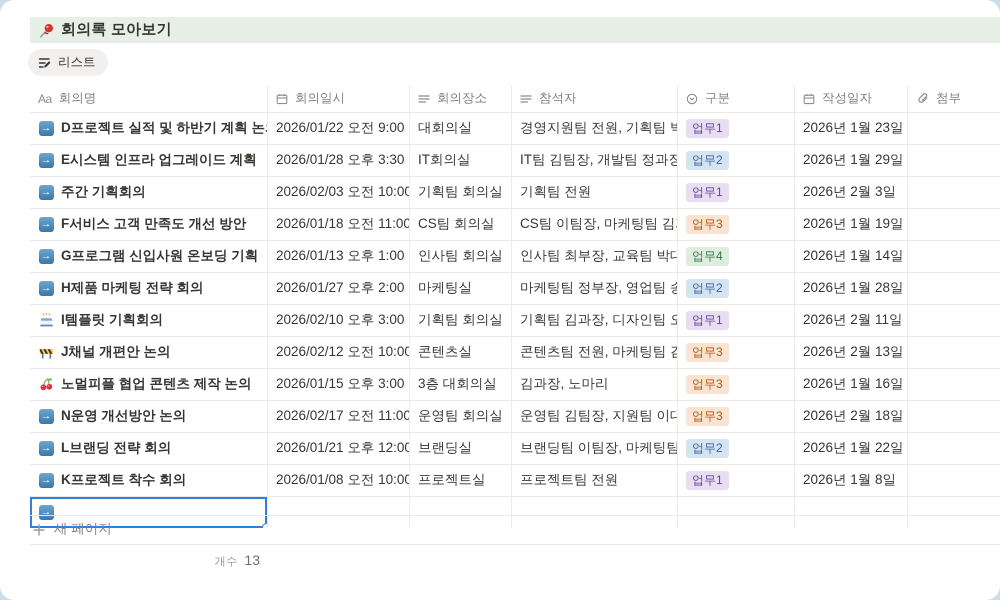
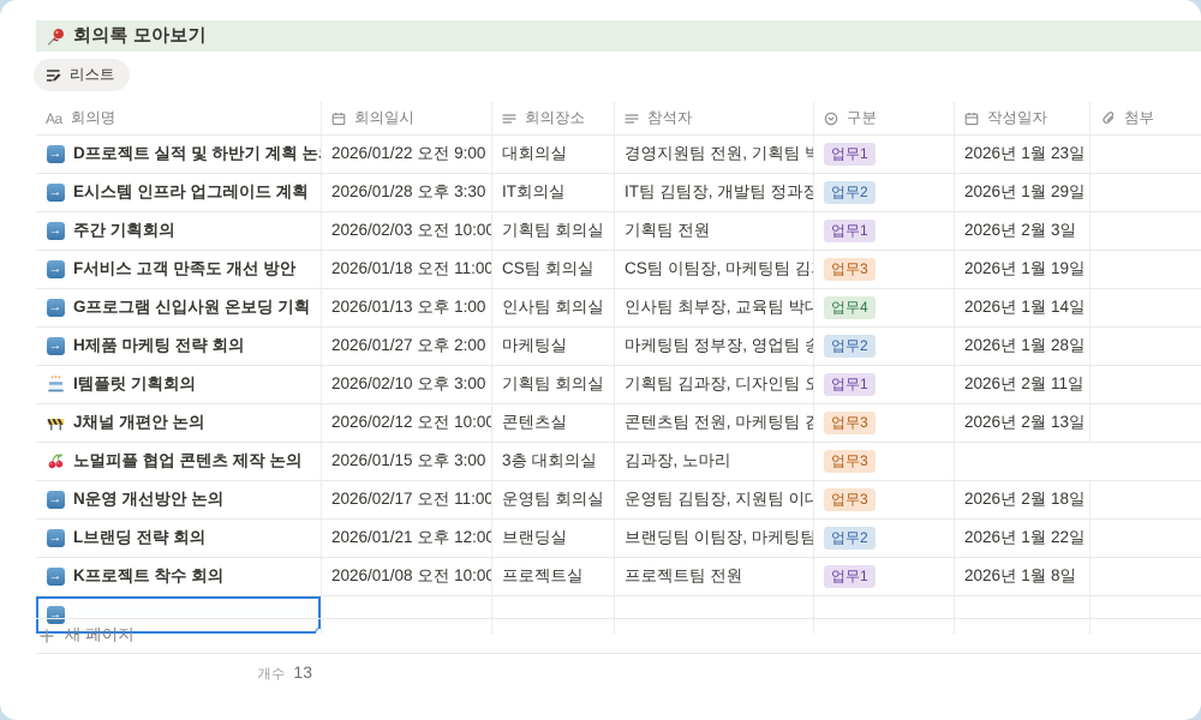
  회의록 모아보기
  리스트
  Aa
  회의명
  회의일시
  회의장소
  참석자
  구분
  작성일자
  첨부
  →
  D프로젝트 실적 및 하반기 계획 논
  2026/01/22 오전 9:00
  대회의실
  경영지원팀 전원, 기획팀 박
  업무1
  2026년 1월 23일
  →
  E시스템 인프라 업그레이드 계획
  2026/01/28 오후 3:30
  IT회의실
  IT팀 김팀장, 개발팀 정과장
  업무2
  2026년 1월 29일
  →
  주간 기획회의
  2026/02/03 오전 10:00
  기획팀 회의실
  기획팀 전원
  업무1
  2026년 2월 3일
  →
  F서비스 고객 만족도 개선 방안
  2026/01/18 오전 11:00
  CS팀 회의실
  CS팀 이팀장, 마케팅팀 김
  업무3
  2026년 1월 19일
  →
  G프로그램 신입사원 온보딩 기획
  2026/01/13 오후 1:00
  인사팀 회의실
  인사팀 최부장, 교육팀 박대
  업무4
  2026년 1월 14일
  →
  H제품 마케팅 전략 회의
  2026/01/27 오후 2:00
  마케팅실
  마케팅팀 정부장, 영업팀 송
  업무2
  2026년 1월 28일
  I템플릿 기획회의
  2026/02/10 오후 3:00
  기획팀 회의실
  기획팀 김과장, 디자인팀 오
  업무1
  2026년 2월 11일
  J채널 개편안 논의
  2026/02/12 오전 10:00
  콘텐츠실
  콘텐츠팀 전원, 마케팅팀 김
  업무3
  2026년 2월 13일
  노멀피플 협업 콘텐츠 제작 논의
  2026/01/15 오후 3:00
  3층 대회의실
  김과장, 노마리
  업무3
- 2026년 1월 16일
  →
  N운영 개선방안 논의
  2026/02/17 오전 11:00
  운영팀 회의실
  운영팀 김팀장, 지원팀 이대
  업무3
  2026년 2월 18일
  →
  L브랜딩 전략 회의
  2026/01/21 오후 12:00
  브랜딩실
  브랜딩팀 이팀장, 마케팅팀
  업무2
  2026년 1월 22일
  →
  K프로젝트 착수 회의
  2026/01/08 오전 10:00
  프로젝트실
  프로젝트팀 전원
  업무1
  2026년 1월 8일
  →
  새 페이지
  개수
  13
